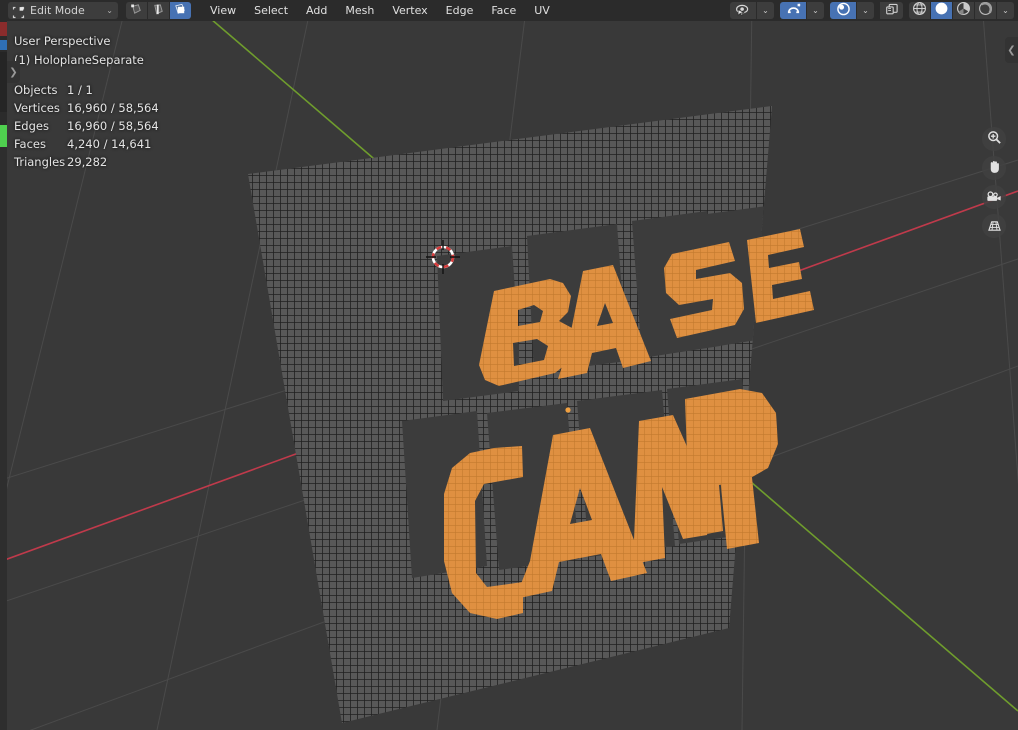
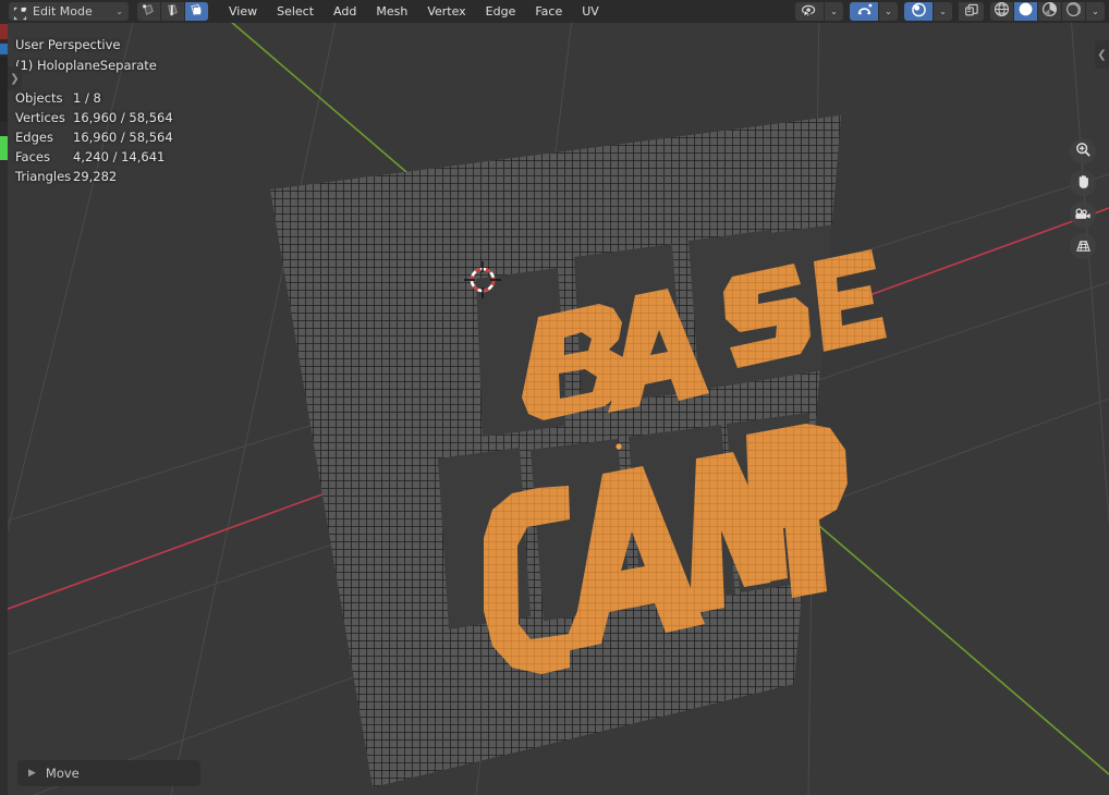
  Edit Mode
  ⌄
  View
  Select
  Add
  Mesh
  Vertex
  Edge
  Face
  UV
  ⌄
  ⌄
  ⌄
  ⌄
  User Perspective
  (1) HoloplaneSeparate
  Objects
- 1 / 1
+ 1 / 8
  Vertices
  16,960 / 58,564
  Edges
  16,960 / 58,564
  Faces
  4,240 / 14,641
  Triangles
  29,282
  ❯
  ❮
+ ▶
+ Move
